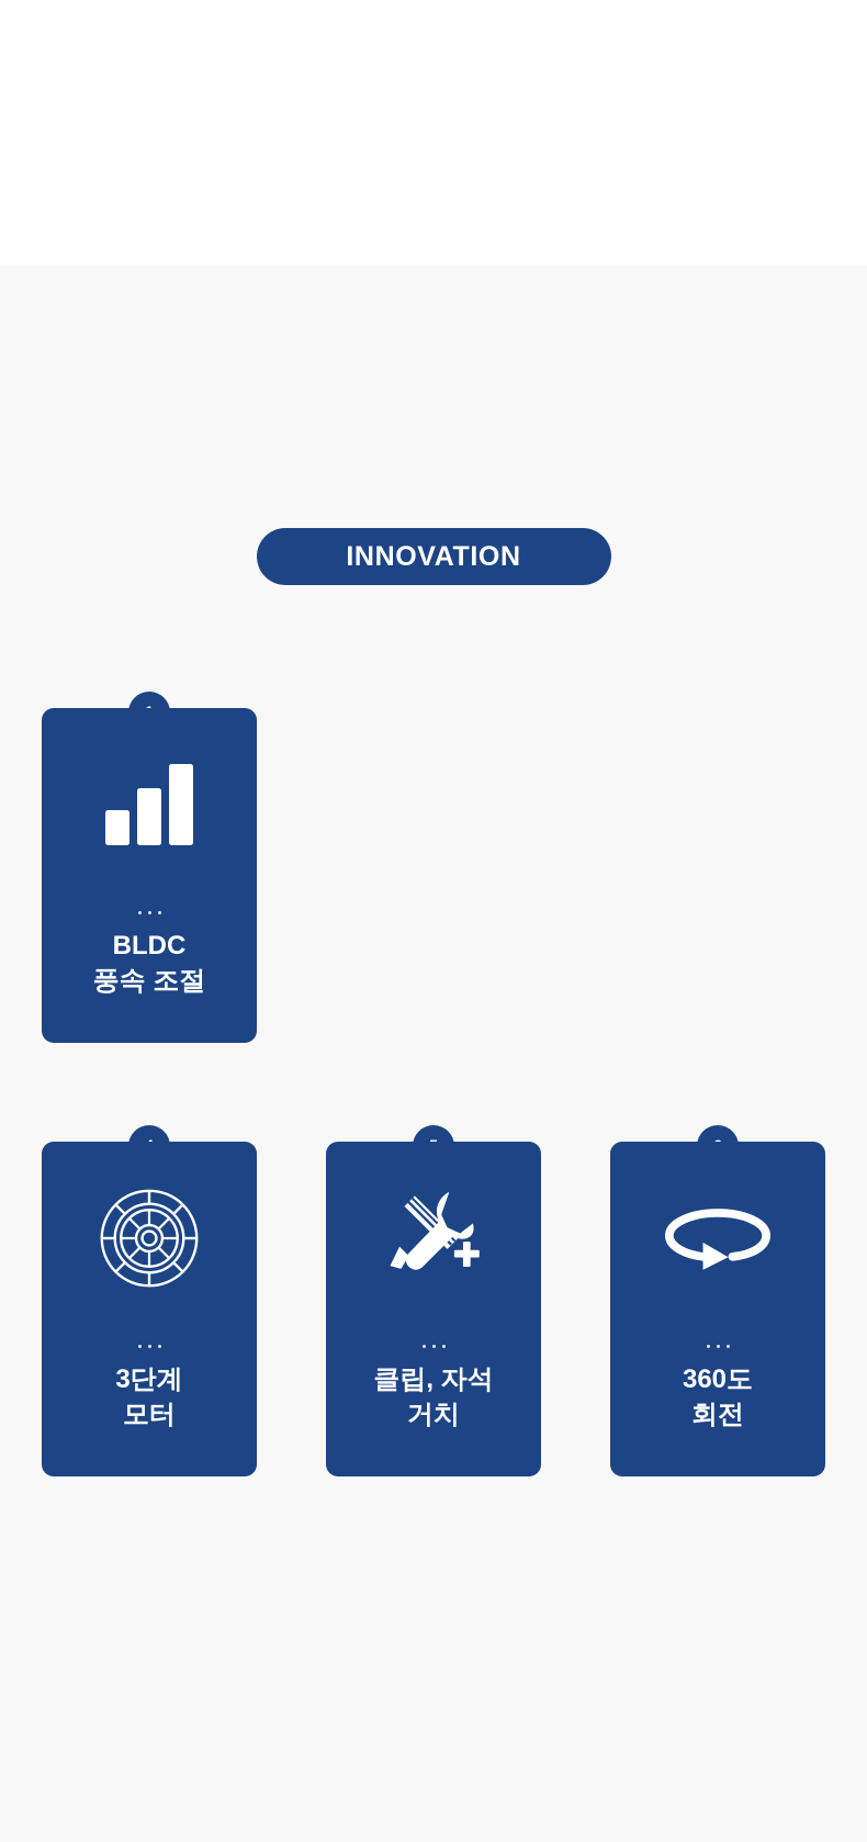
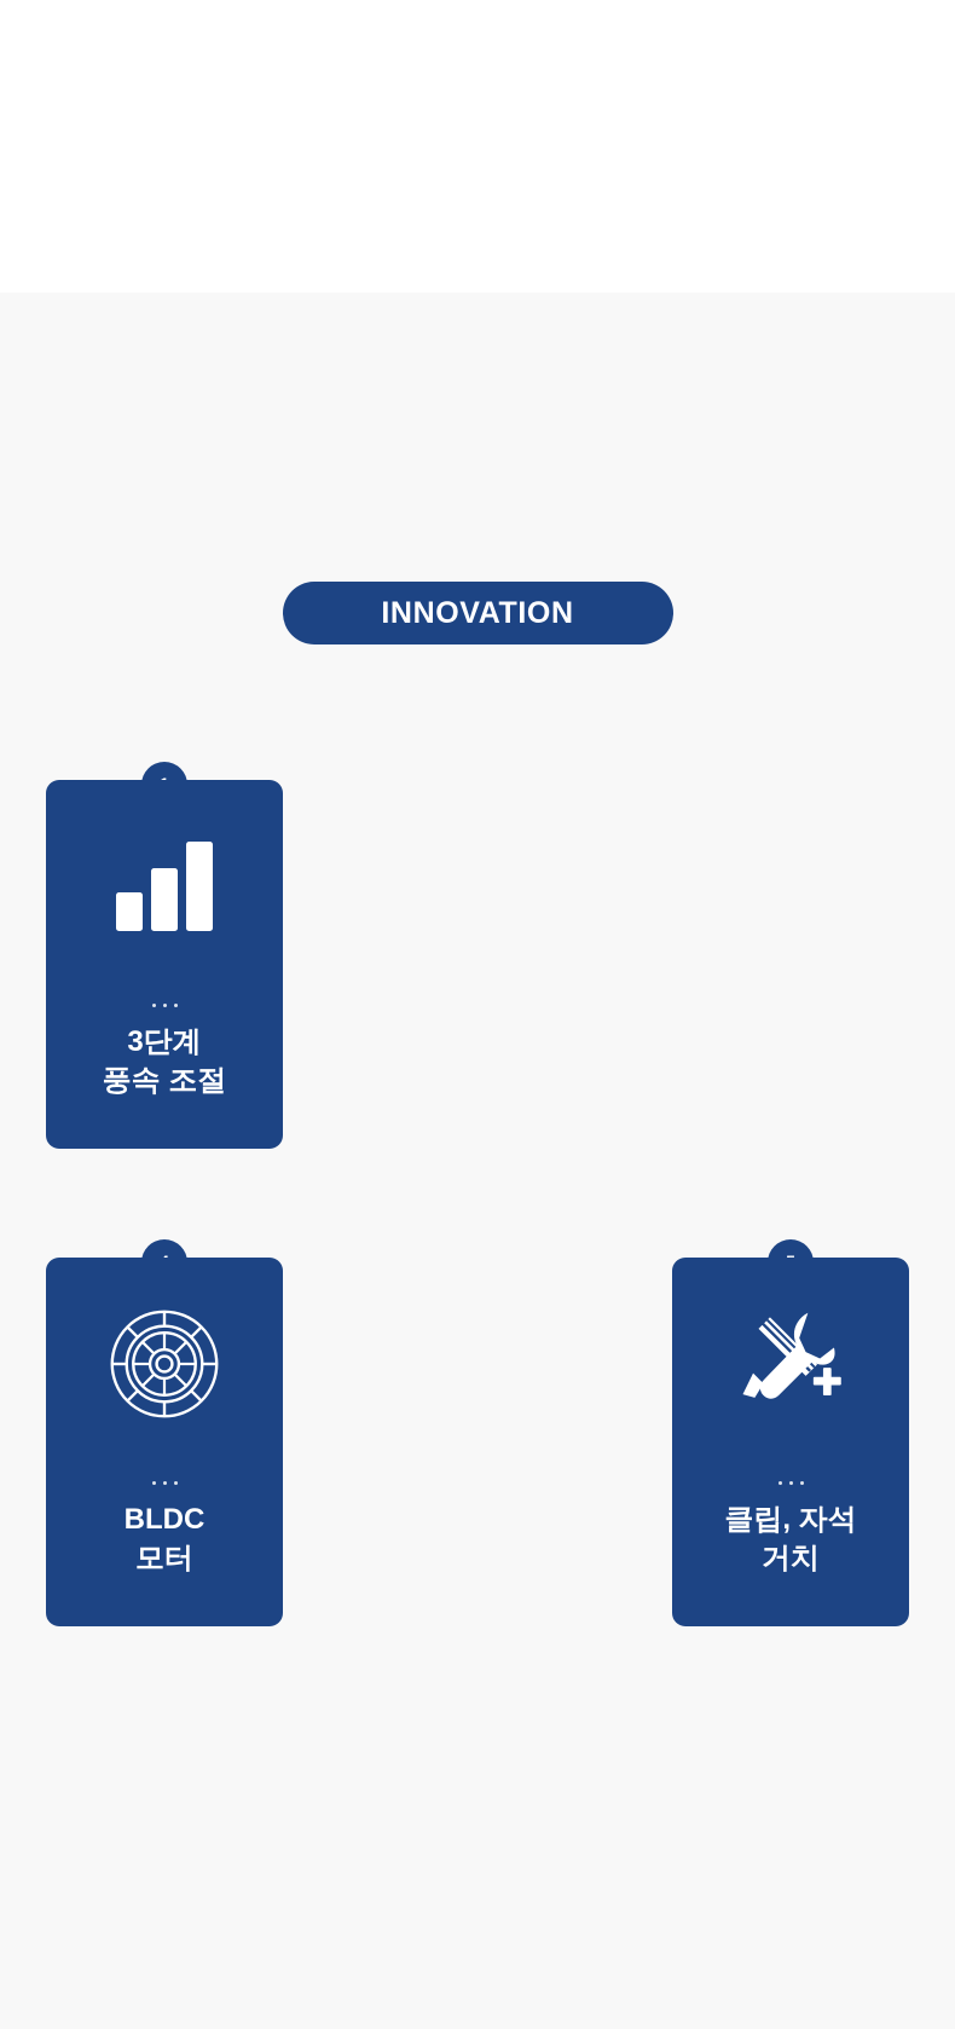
  INNOVATION
- BLDC
+ 3단계
  풍속 조절
- 3단계
+ BLDC
  모터
  클립, 자석
  거치
- 360도
- 회전
